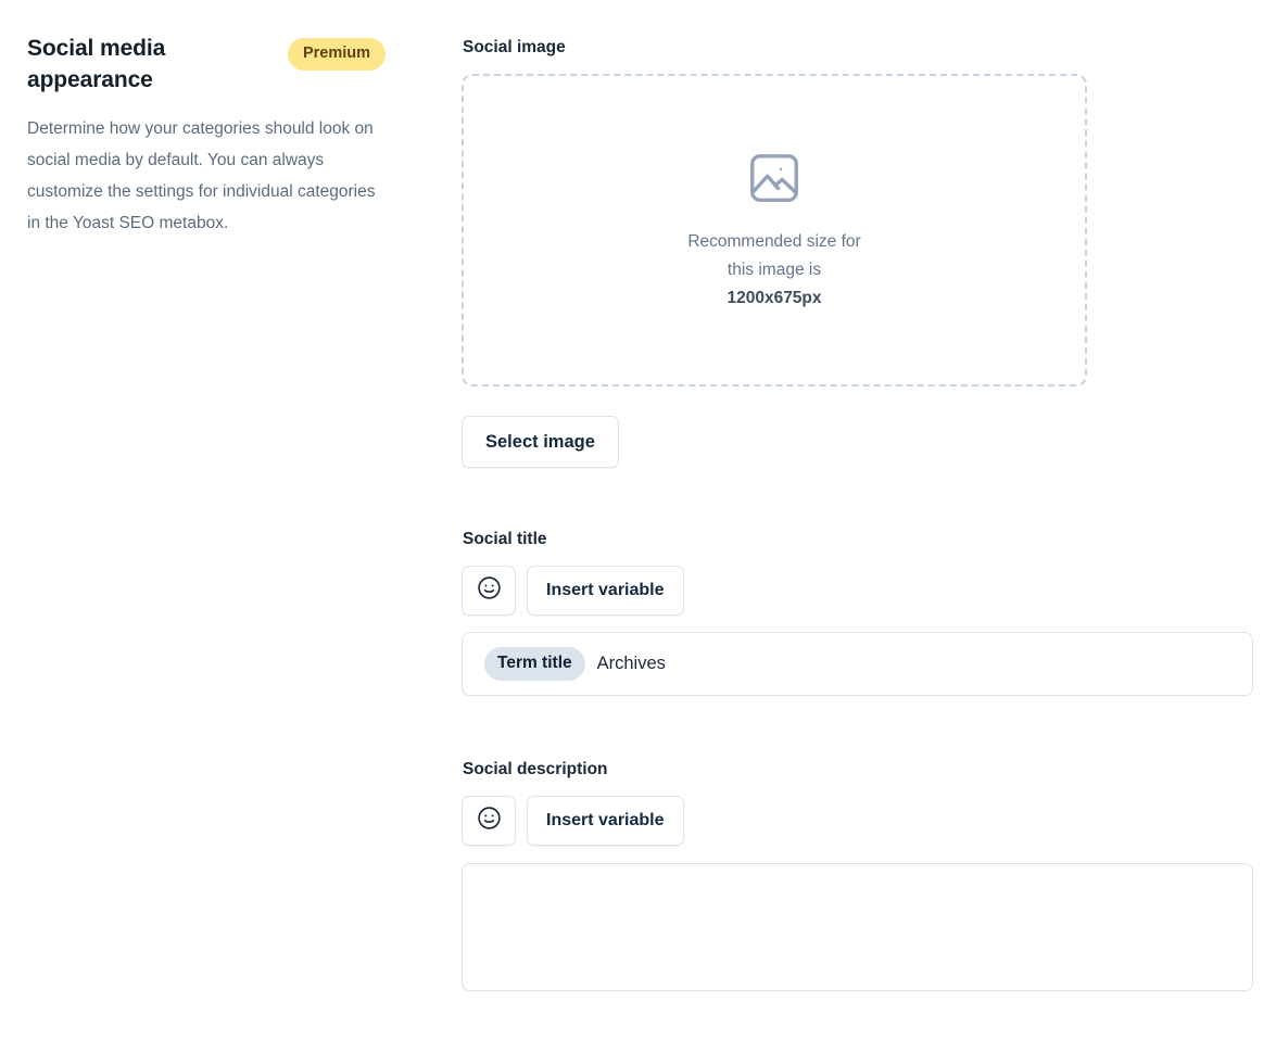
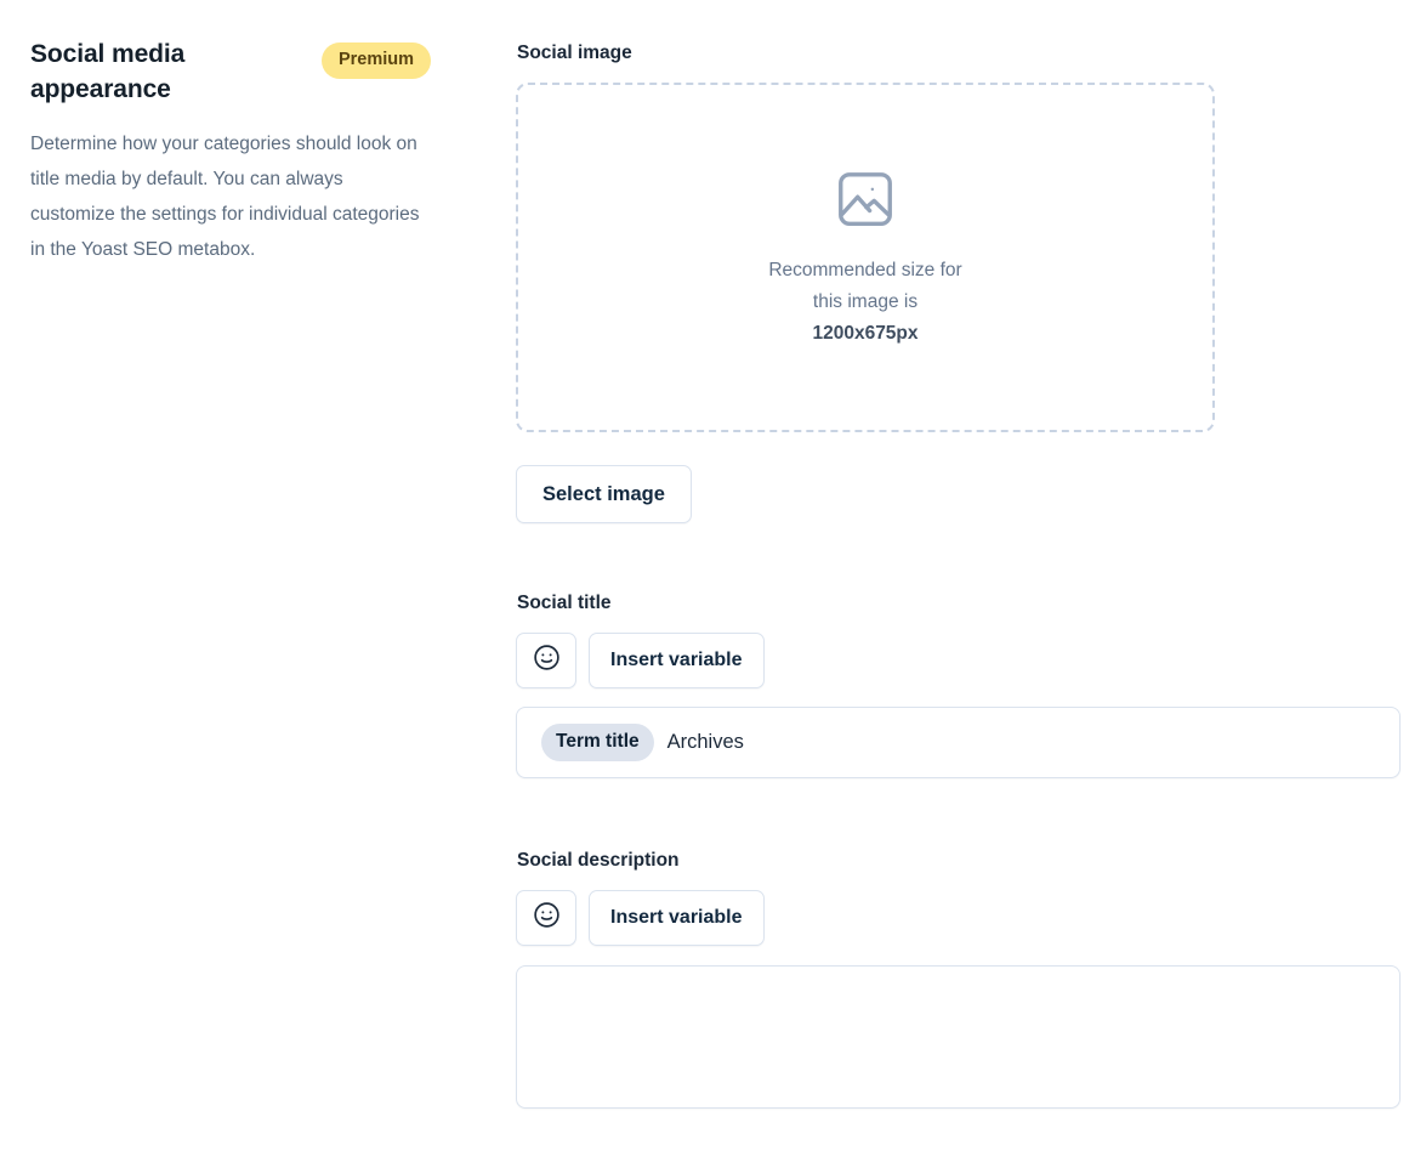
  Social media appearance
  Premium
- Determine how your categories should look on social media by default. You can always customize the settings for individual categories in the Yoast SEO metabox.
+ Determine how your categories should look on title media by default. You can always customize the settings for individual categories in the Yoast SEO metabox.
  Social image
  Recommended size for
  this image is
  1200x675px
  Select image
  Social title
  Insert variable
  Term title
  Archives
  Social description
  Insert variable
